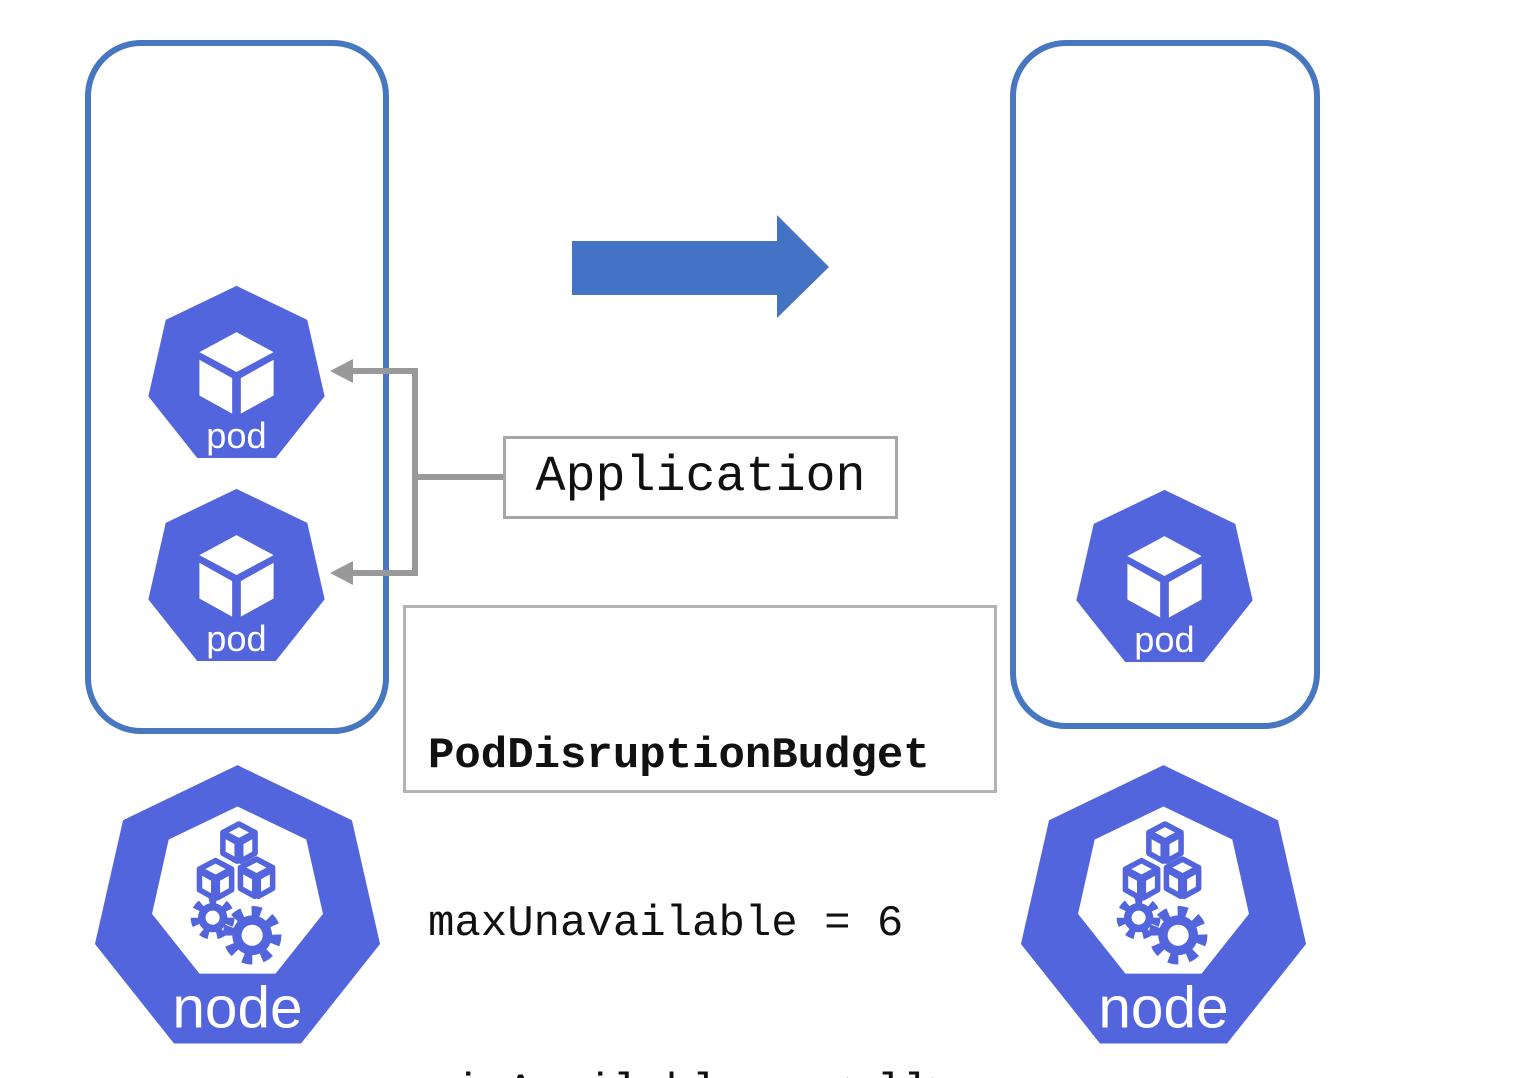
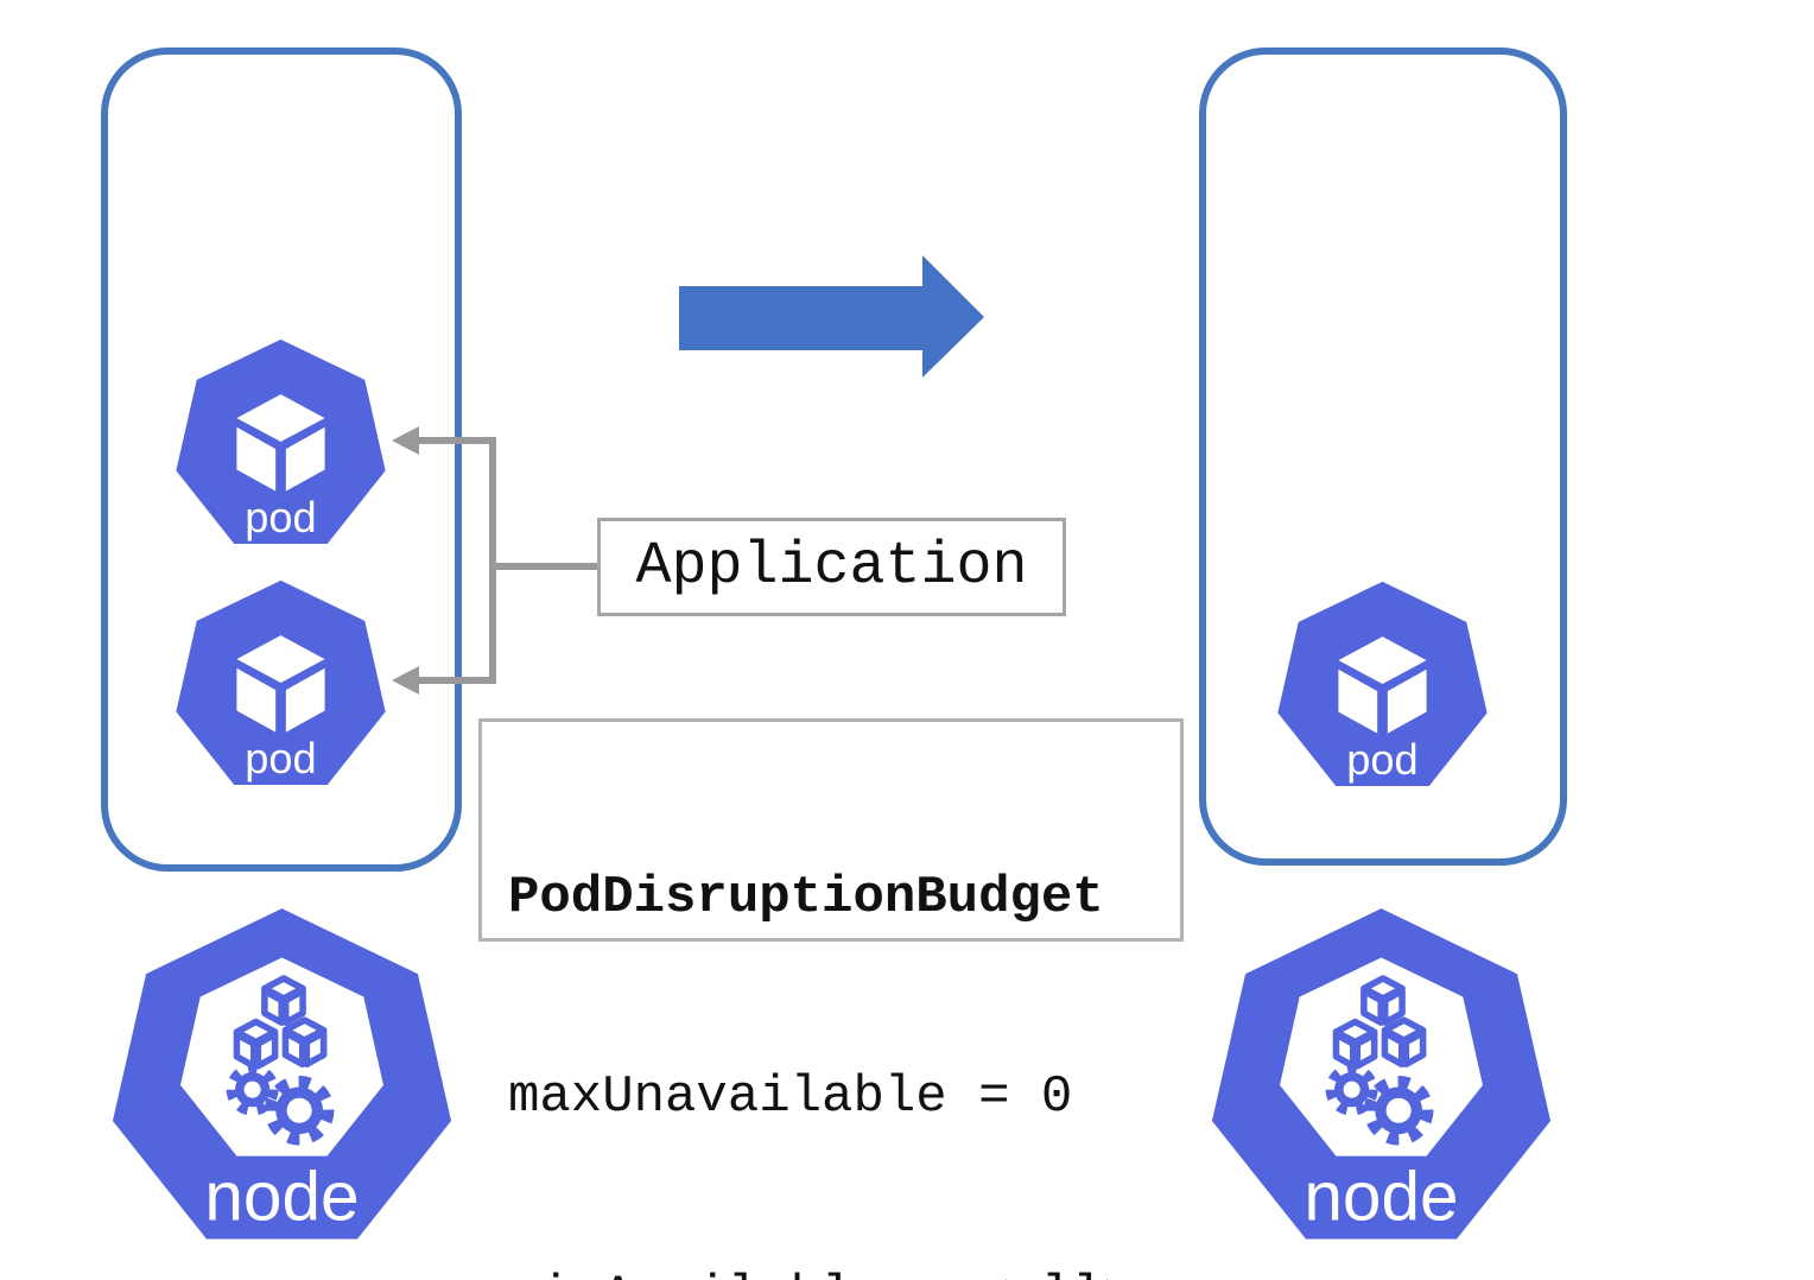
  Application
  PodDisruptionBudget
- maxUnavailable = 6
+ maxUnavailable = 0
